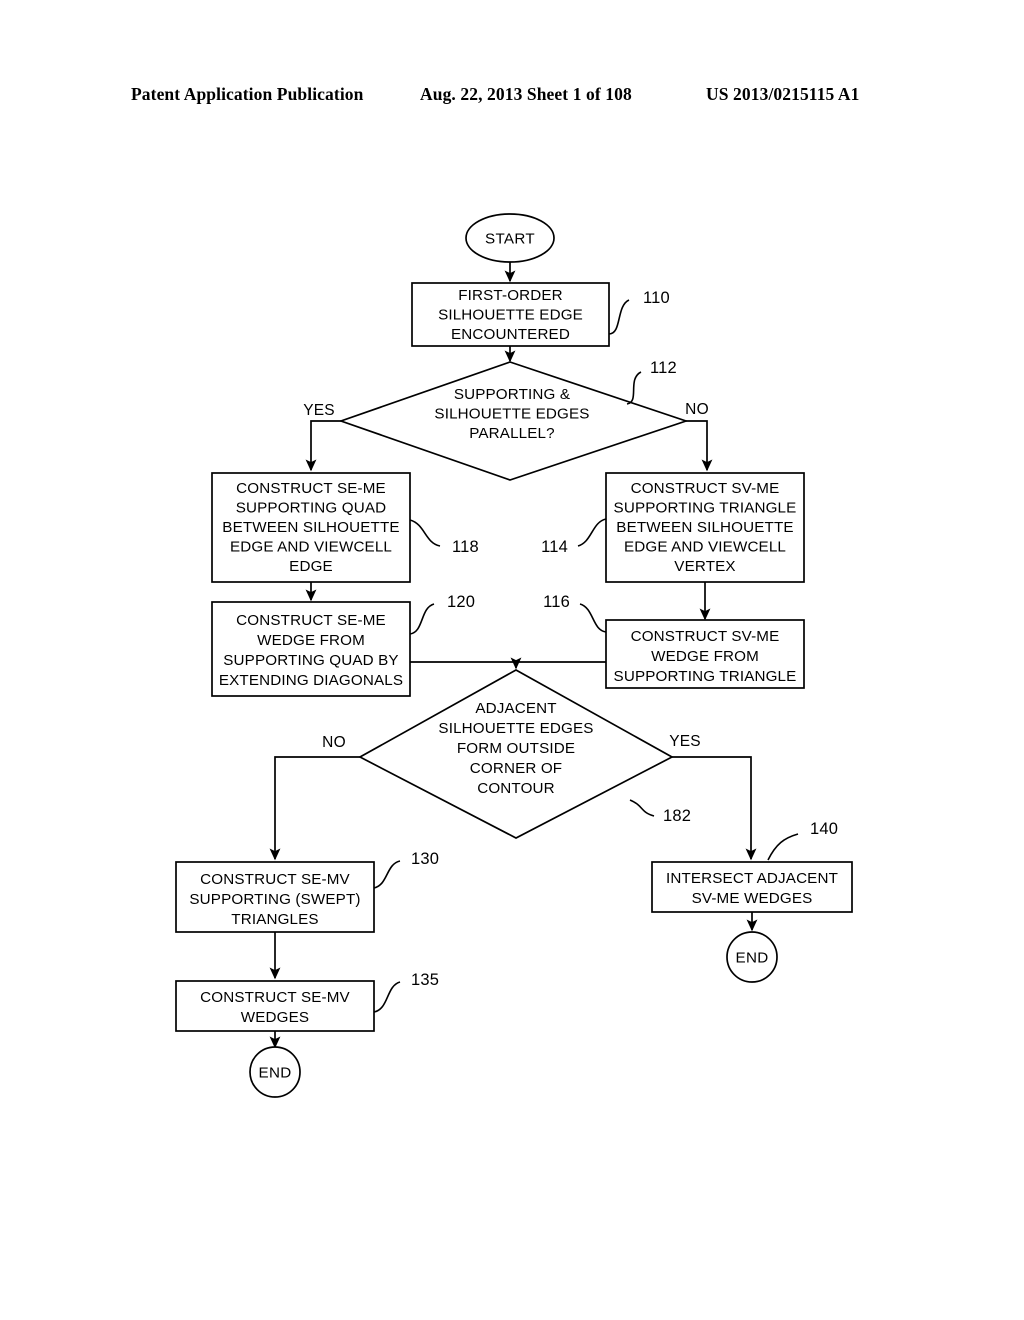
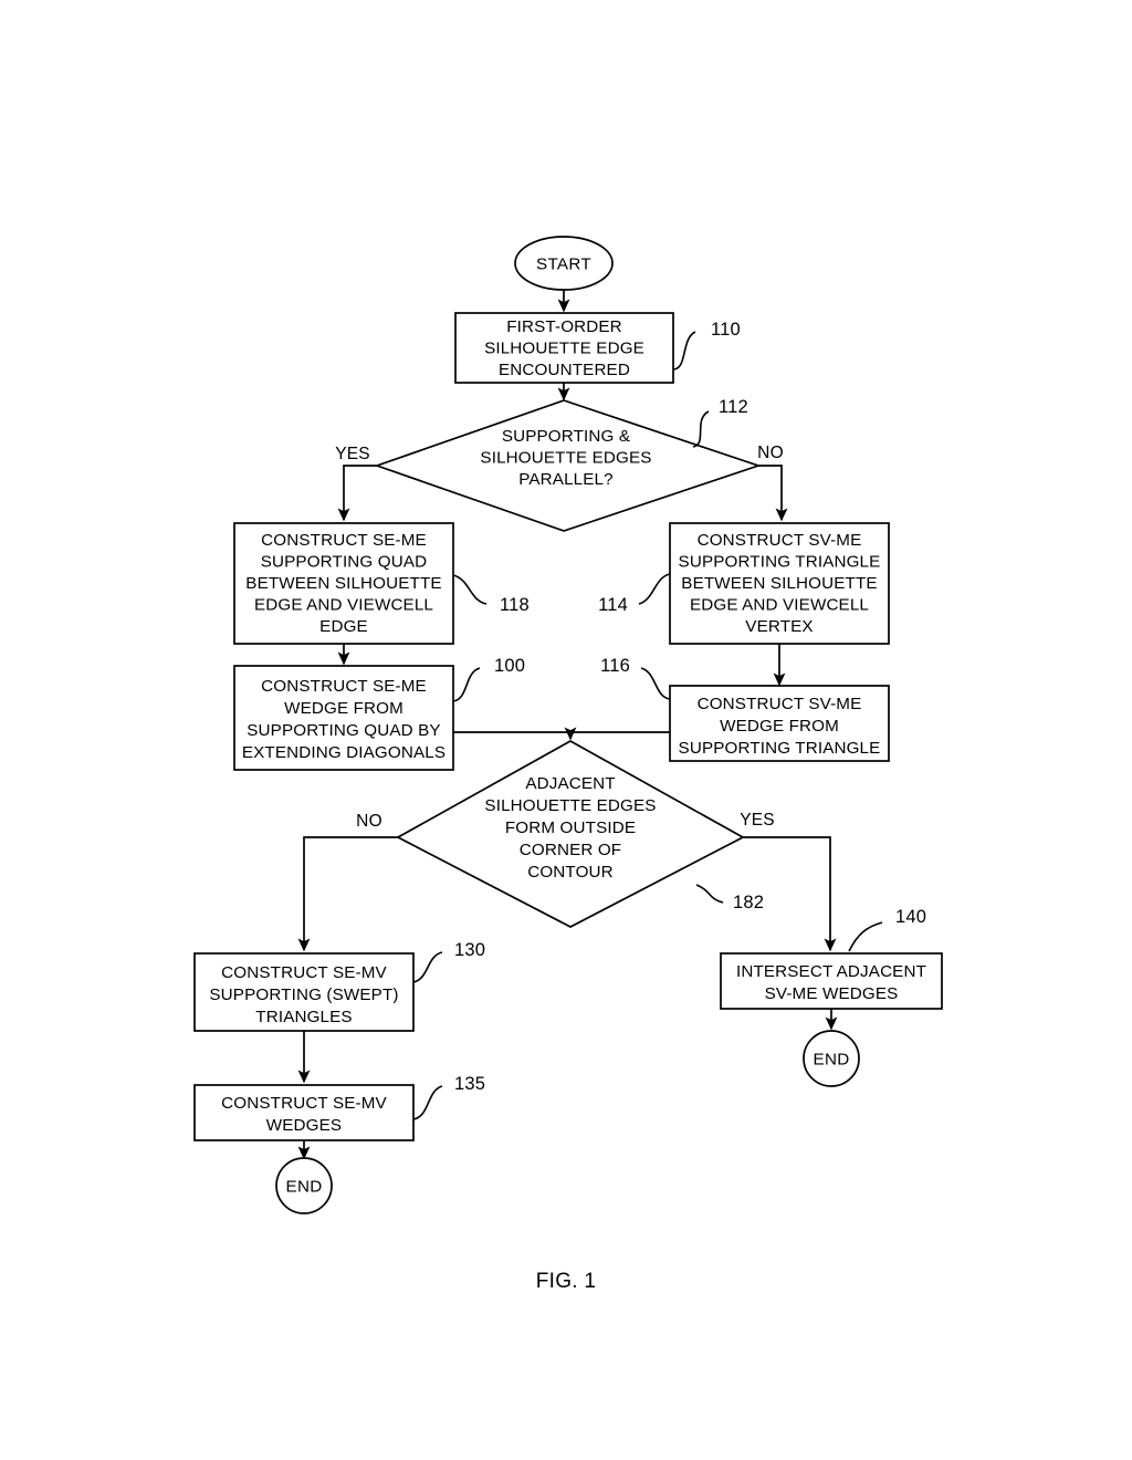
- Patent Application Publication
- Aug. 22, 2013 Sheet 1 of 108
- US 2013/0215115 A1
  START
  FIRST-ORDER
  SILHOUETTE EDGE
  ENCOUNTERED
  110
  SUPPORTING &
  SILHOUETTE EDGES
  PARALLEL?
  112
  YES
  NO
  CONSTRUCT SE-ME
  SUPPORTING QUAD
  BETWEEN SILHOUETTE
  EDGE AND VIEWCELL
  EDGE
  118
  CONSTRUCT SV-ME
  SUPPORTING TRIANGLE
  BETWEEN SILHOUETTE
  EDGE AND VIEWCELL
  VERTEX
  114
  CONSTRUCT SE-ME
  WEDGE FROM
  SUPPORTING QUAD BY
  EXTENDING DIAGONALS
- 120
+ 100
  CONSTRUCT SV-ME
  WEDGE FROM
  SUPPORTING TRIANGLE
  116
  ADJACENT
  SILHOUETTE EDGES
  FORM OUTSIDE
  CORNER OF
  CONTOUR
  182
  NO
  YES
  CONSTRUCT SE-MV
  SUPPORTING (SWEPT)
  TRIANGLES
  130
  CONSTRUCT SE-MV
  WEDGES
  135
  END
  INTERSECT ADJACENT
  SV-ME WEDGES
  140
  END
+ FIG. 1
